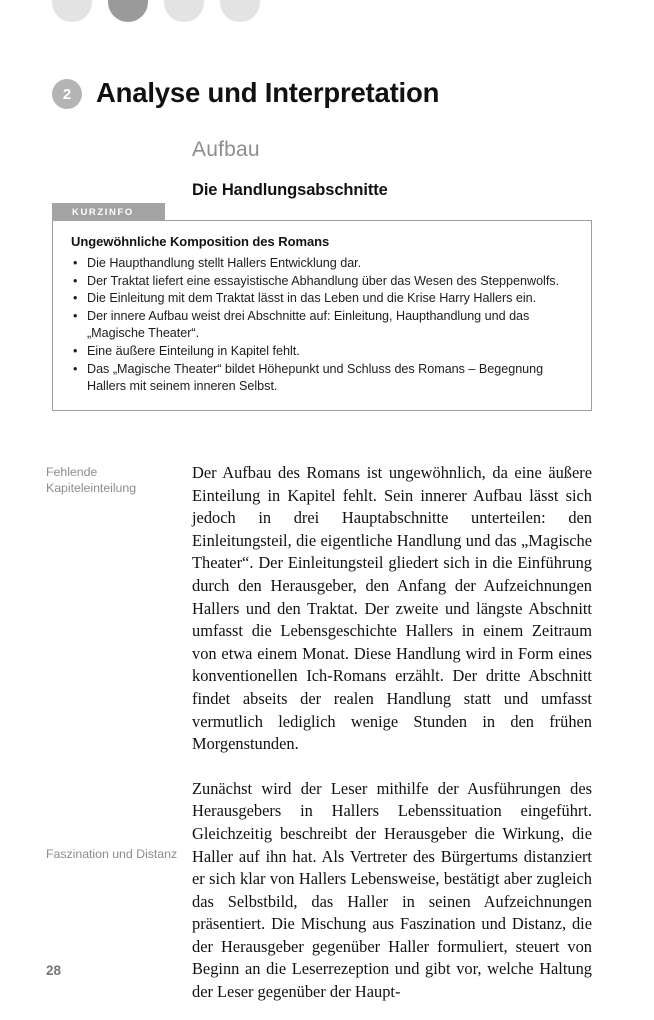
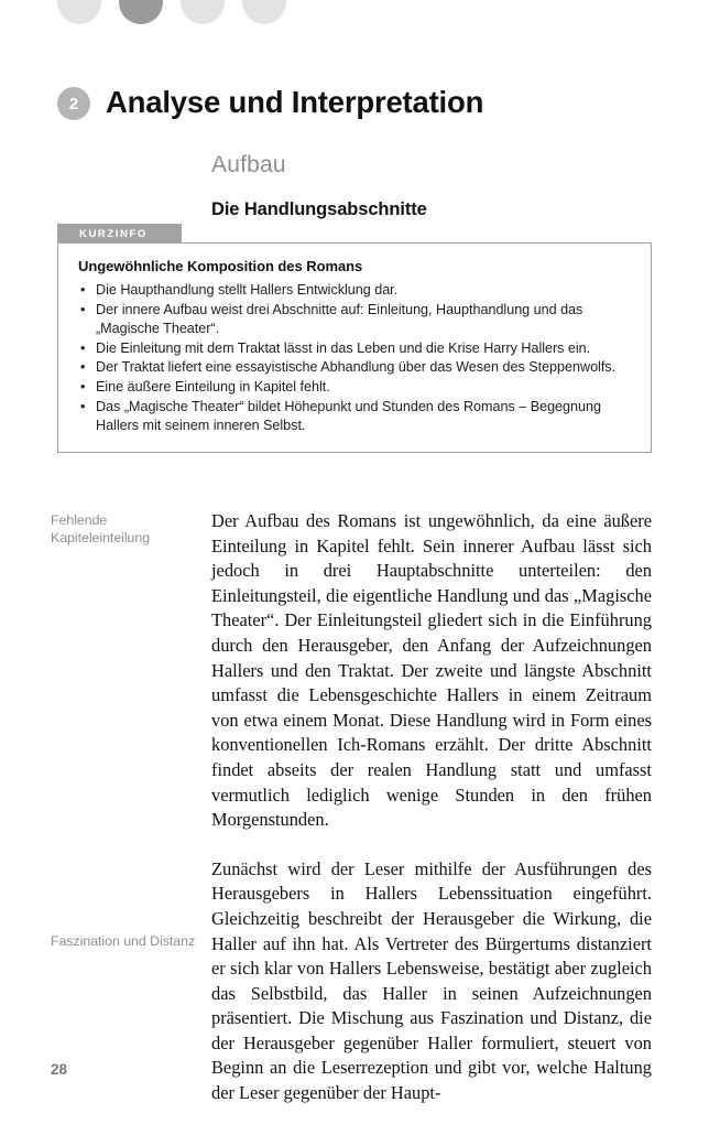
  2
  Analyse und Interpretation
  Aufbau
  Die Handlungsabschnitte
  KURZINFO
  Ungewöhnliche Komposition des Romans
  Die Haupthandlung stellt Hallers Entwicklung dar.
- Der Traktat liefert eine essayistische Abhandlung über das Wesen des Steppenwolfs.
+ Der innere Aufbau weist drei Abschnitte auf: Einleitung, Haupthandlung und das „Magische Theater“.
  Die Einleitung mit dem Traktat lässt in das Leben und die Krise Harry Hallers ein.
- Der innere Aufbau weist drei Abschnitte auf: Einleitung, Haupthandlung und das „Magische Theater“.
+ Der Traktat liefert eine essayistische Abhandlung über das Wesen des Steppenwolfs.
  Eine äußere Einteilung in Kapitel fehlt.
- Das „Magische Theater“ bildet Höhepunkt und Schluss des Romans – Begegnung Hallers mit seinem inneren Selbst.
+ Das „Magische Theater“ bildet Höhepunkt und Stunden des Romans – Begegnung Hallers mit seinem inneren Selbst.
  Fehlende Kapiteleinteilung
  Faszination und Distanz
  Der Aufbau des Romans ist ungewöhnlich, da eine äußere Einteilung in Kapitel fehlt. Sein innerer Aufbau lässt sich jedoch in drei Hauptabschnitte unterteilen: den Einleitungsteil, die eigentliche Handlung und das „Magische Theater“. Der Einleitungsteil gliedert sich in die Einführung durch den Herausgeber, den Anfang der Aufzeichnungen Hallers und den Traktat. Der zweite und längste Abschnitt umfasst die Lebensgeschichte Hallers in einem Zeitraum von etwa einem Monat. Diese Handlung wird in Form eines konventionellen Ich-Romans erzählt. Der dritte Abschnitt findet abseits der realen Handlung statt und umfasst vermutlich lediglich wenige Stunden in den frühen Morgenstunden.
  Zunächst wird der Leser mithilfe der Ausführungen des Herausgebers in Hallers Lebenssituation eingeführt. Gleichzeitig beschreibt der Herausgeber die Wirkung, die Haller auf ihn hat. Als Vertreter des Bürgertums distanziert er sich klar von Hallers Lebensweise, bestätigt aber zugleich das Selbstbild, das Haller in seinen Aufzeichnungen präsentiert. Die Mischung aus Faszination und Distanz, die der Herausgeber gegenüber Haller formuliert, steuert von Beginn an die Leserrezeption und gibt vor, welche Haltung der Leser gegenüber der Haupt-
  28
